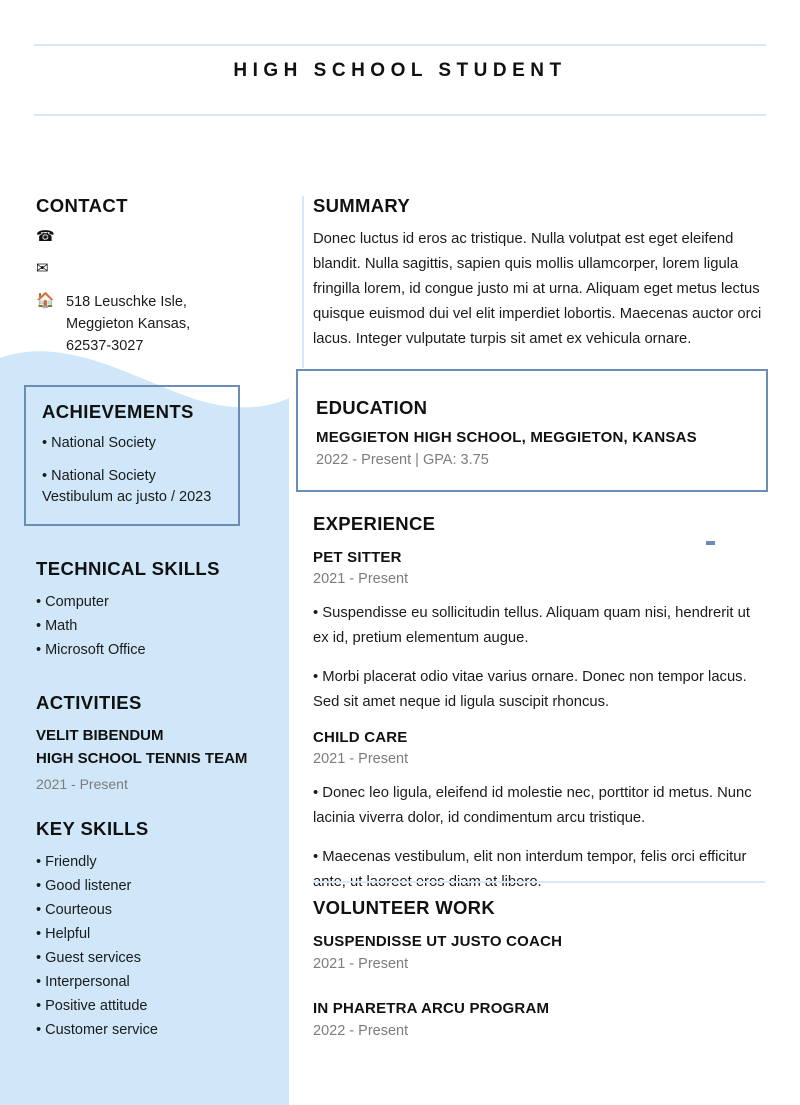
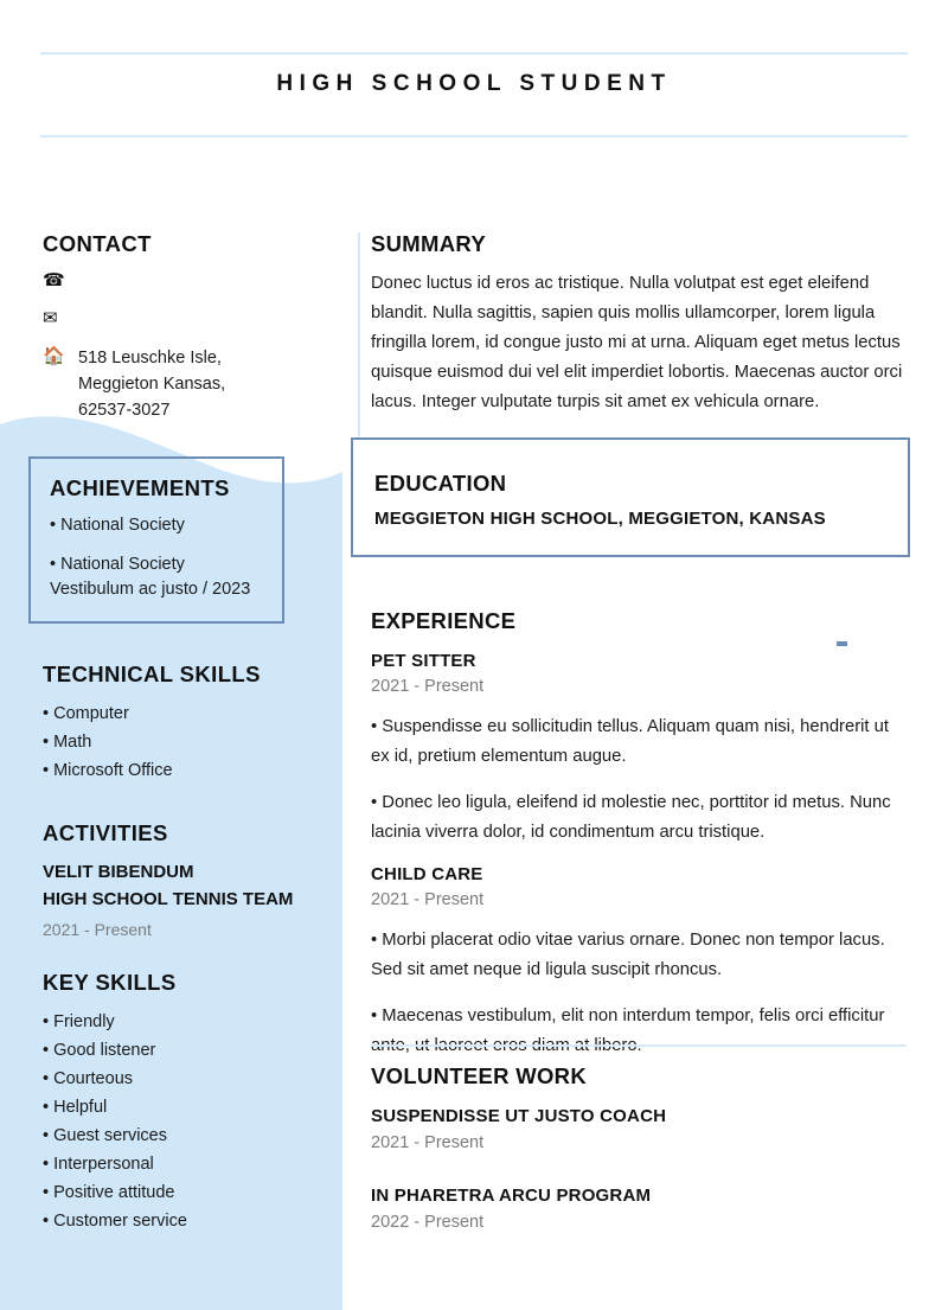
  HIGH SCHOOL STUDENT
  CONTACT
  ☎
  ✉
  🏠
  518 Leuschke Isle,
  Meggieton Kansas,
  62537-3027
  ACHIEVEMENTS
  • National Society
  • National Society
  Vestibulum ac justo / 2023
  TECHNICAL SKILLS
  • Computer
  • Math
  • Microsoft Office
  ACTIVITIES
  VELIT BIBENDUM
  HIGH SCHOOL TENNIS TEAM
  2021 - Present
  KEY SKILLS
  • Friendly
  • Good listener
  • Courteous
  • Helpful
  • Guest services
  • Interpersonal
  • Positive attitude
  • Customer service
  SUMMARY
  Donec luctus id eros ac tristique. Nulla volutpat est eget eleifend blandit. Nulla sagittis, sapien quis mollis ullamcorper, lorem ligula fringilla lorem, id congue justo mi at urna. Aliquam eget metus lectus quisque euismod dui vel elit imperdiet lobortis. Maecenas auctor orci lacus. Integer vulputate turpis sit amet ex vehicula ornare.
  EDUCATION
  MEGGIETON HIGH SCHOOL, MEGGIETON, KANSAS
- 2022 - Present | GPA: 3.75
  EXPERIENCE
  PET SITTER
  2021 - Present
  • Suspendisse eu sollicitudin tellus. Aliquam quam nisi, hendrerit ut ex id, pretium elementum augue.
- • Morbi placerat odio vitae varius ornare. Donec non tempor lacus. Sed sit amet neque id ligula suscipit rhoncus.
+ • Donec leo ligula, eleifend id molestie nec, porttitor id metus. Nunc lacinia viverra dolor, id condimentum arcu tristique.
  CHILD CARE
  2021 - Present
- • Donec leo ligula, eleifend id molestie nec, porttitor id metus. Nunc lacinia viverra dolor, id condimentum arcu tristique.
+ • Morbi placerat odio vitae varius ornare. Donec non tempor lacus. Sed sit amet neque id ligula suscipit rhoncus.
  VOLUNTEER WORK
  SUSPENDISSE UT JUSTO COACH
  2021 - Present
  IN PHARETRA ARCU PROGRAM
  2022 - Present
